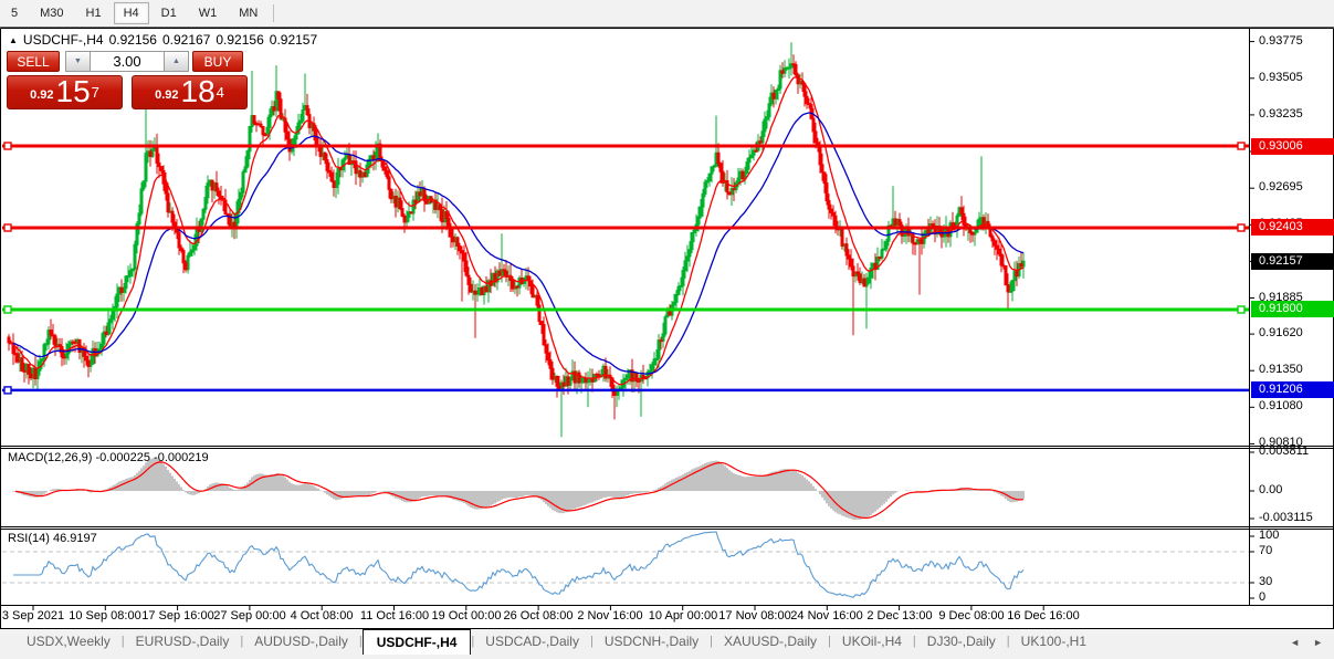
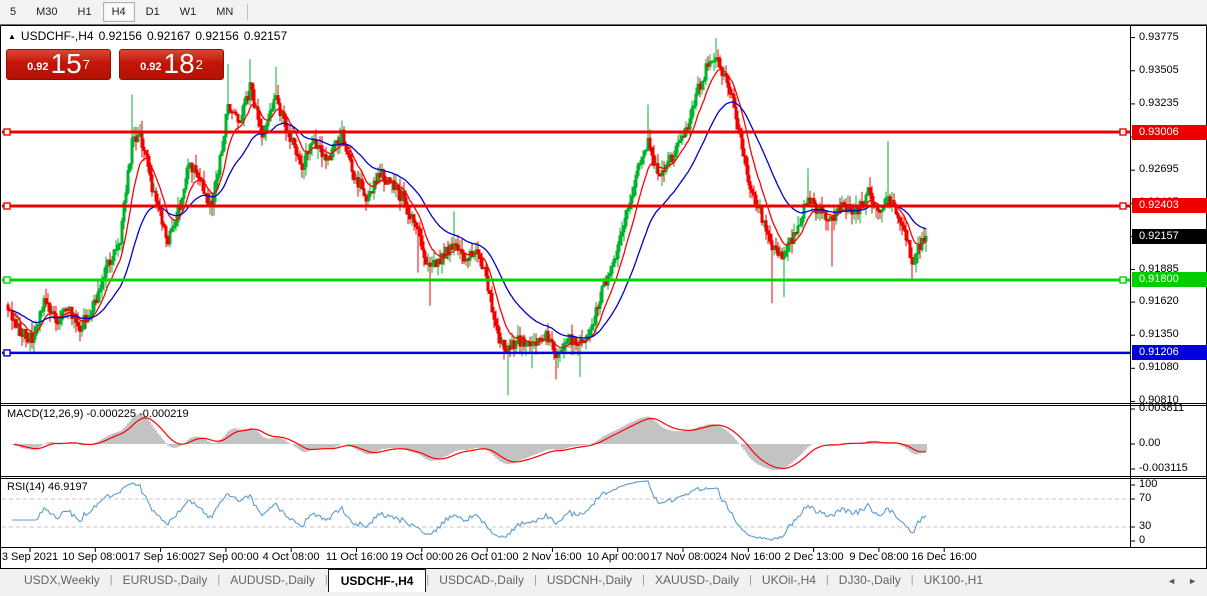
  5
  M30
  H1
  H4
  D1
  W1
  MN
  ▲
  USDCHF-,H4
  0.92156
  0.92167
  0.92156
  0.92157
- SELL
- 3.00
- BUY
  0.92
  15
  7
  0.92
  18
- 4
+ 2
  MACD(12,26,9) -0.000225 -0.000219
  RSI(14) 46.9197
  0.93775
  0.93505
  0.93235
  0.92695
  0.91885
  0.91620
  0.91350
  0.91080
  0.90810
  0.93006
  0.92403
  0.92157
  0.91800
  0.91206
  0.003811
  0.00
  -0.003115
  100
  70
  30
  0
  3 Sep 2021
  10 Sep 08:00
  17 Sep 16:00
  27 Sep 00:00
  4 Oct 08:00
  11 Oct 16:00
  19 Oct 00:00
- 26 Oct 08:00
+ 26 Oct 01:00
  2 Nov 16:00
  10 Apr 00:00
  17 Nov 08:00
  24 Nov 16:00
  2 Dec 13:00
  9 Dec 08:00
  16 Dec 16:00
  USDX,Weekly
  |
  EURUSD-,Daily
  |
  AUDUSD-,Daily
  |
  USDCHF-,H4
  |
  USDCAD-,Daily
  |
  USDCNH-,Daily
  |
  XAUUSD-,Daily
  |
  UKOil-,H4
  |
  DJ30-,Daily
  |
  UK100-,H1
  ◄
  ►
